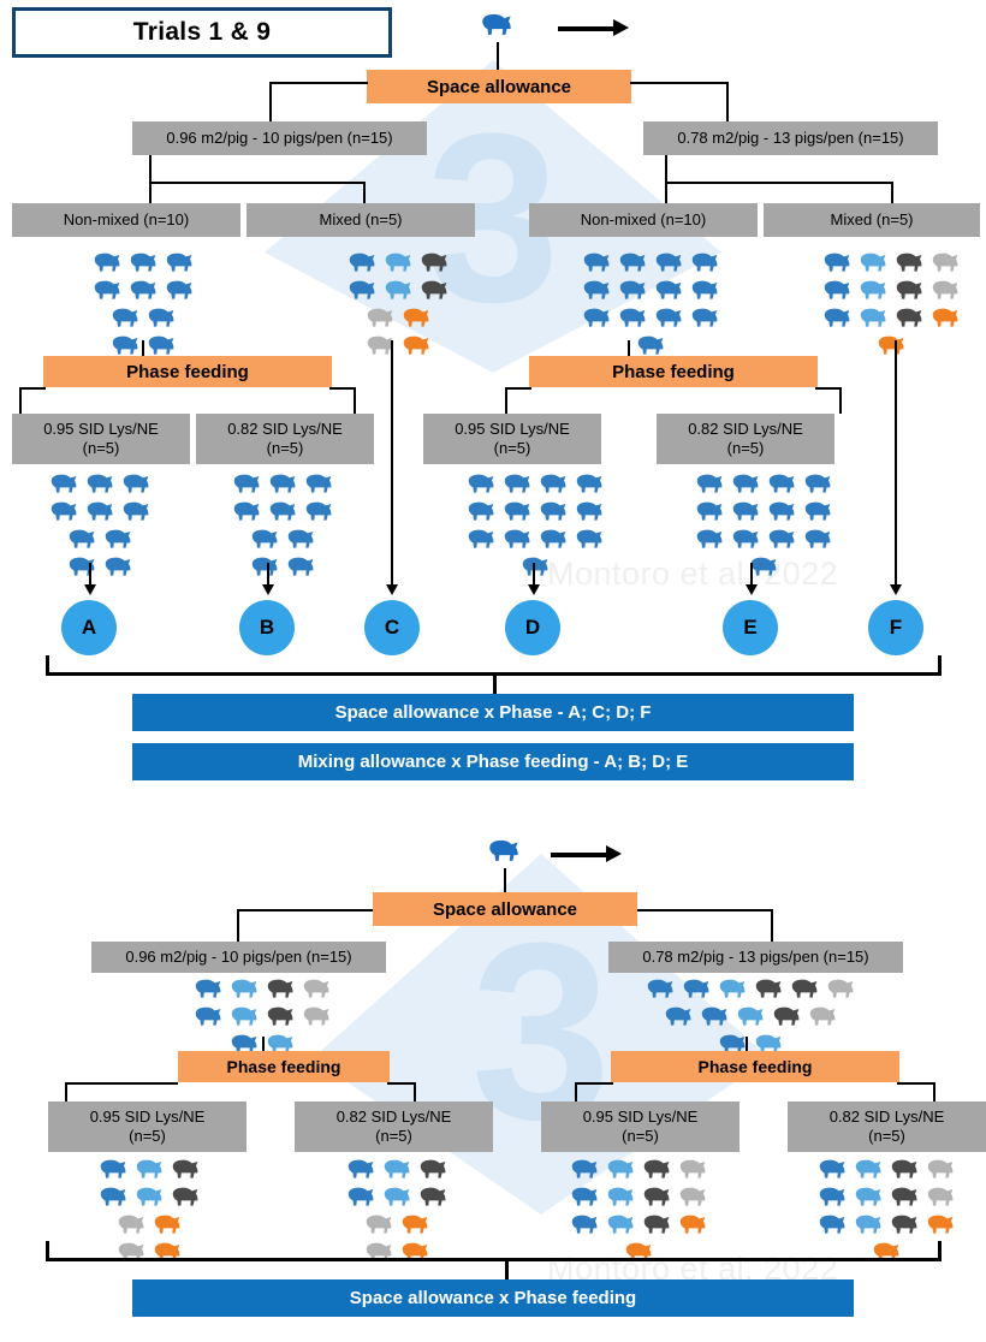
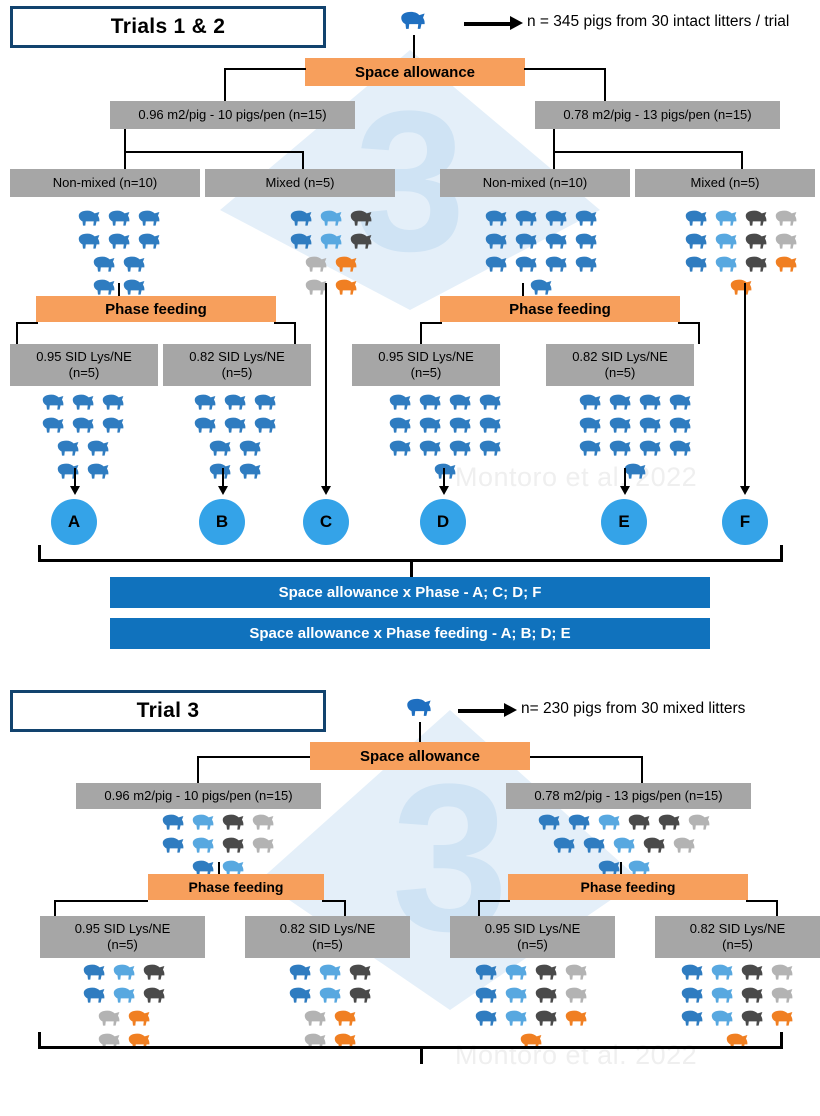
  3
  3
  Montoro et al 2022
  Montoro et al. 2022
- Trials 1 & 9
+ Trials 1 & 2
+ n = 345 pigs from 30 intact litters / trial
  Space allowance
  0.96 m2/pig - 10 pigs/pen (n=15)
  0.78 m2/pig - 13 pigs/pen (n=15)
  Non-mixed (n=10)
  Mixed (n=5)
  Non-mixed (n=10)
  Mixed (n=5)
  Phase feeding
  Phase feeding
  0.95 SID Lys/NE
  (n=5)
  0.82 SID Lys/NE
  (n=5)
  0.95 SID Lys/NE
  (n=5)
  0.82 SID Lys/NE
  (n=5)
  A
  B
  C
  D
  E
  F
  Space allowance x Phase - A; C; D; F
- Mixing allowance x Phase feeding - A; B; D; E
+ Space allowance x Phase feeding - A; B; D; E
+ Trial 3
+ n= 230 pigs from 30 mixed litters
  Space allowance
  0.96 m2/pig - 10 pigs/pen (n=15)
  0.78 m2/pig - 13 pigs/pen (n=15)
  Phase feeding
  Phase feeding
  0.95 SID Lys/NE
  (n=5)
  0.82 SID Lys/NE
  (n=5)
  0.95 SID Lys/NE
  (n=5)
  0.82 SID Lys/NE
  (n=5)
- Space allowance x Phase feeding
